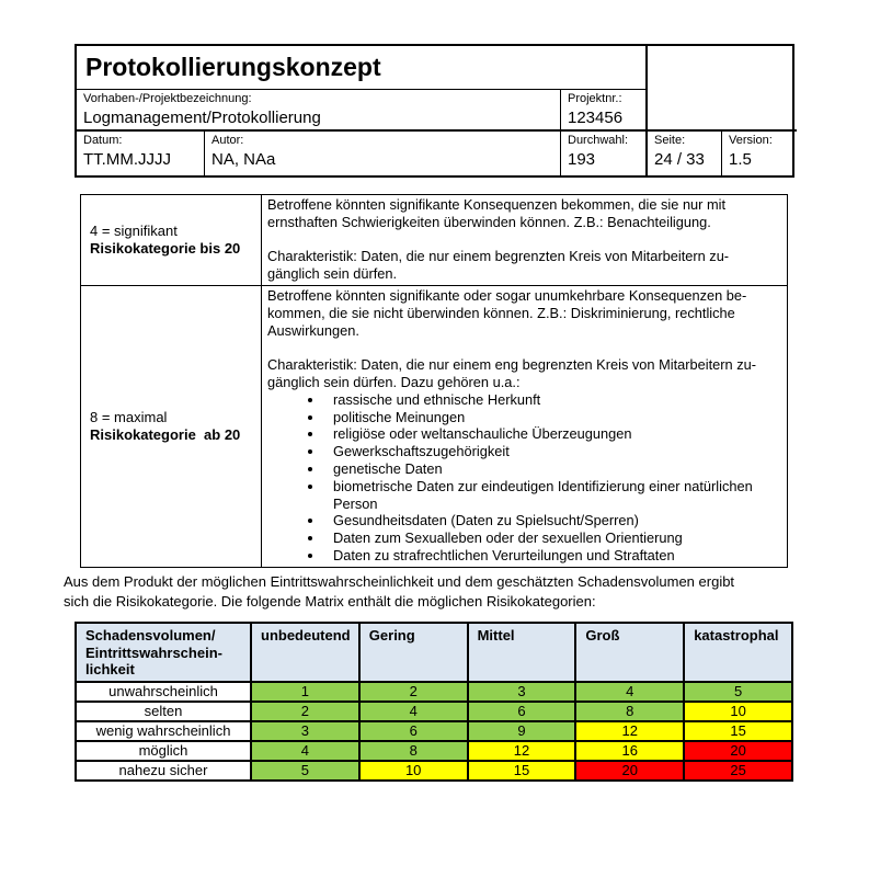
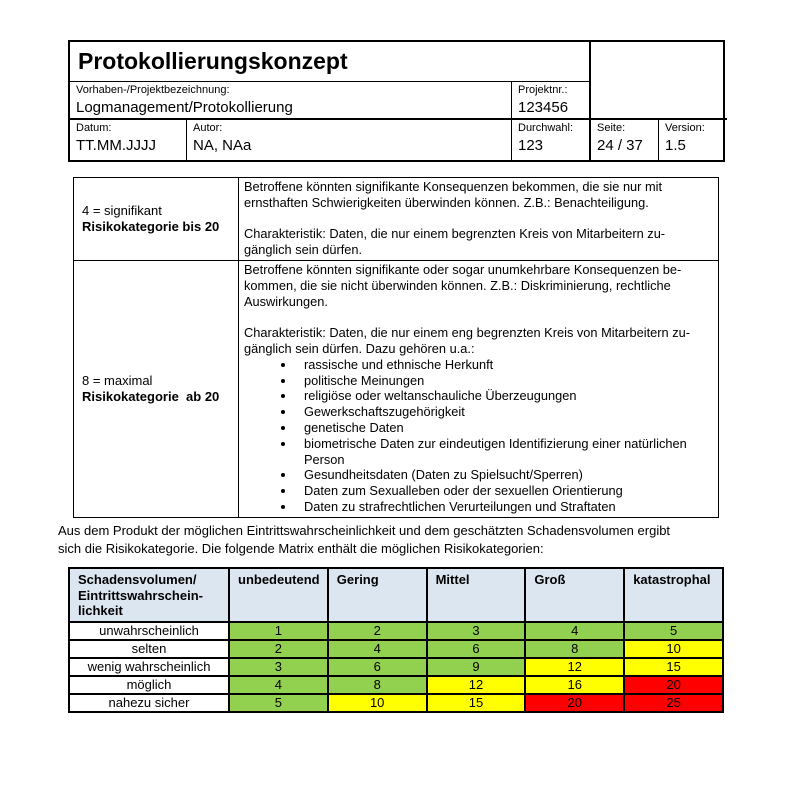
  Protokollierungskonzept
  Vorhaben-/Projektbezeichnung:
  Logmanagement/Protokollierung
  Projektnr.:
  123456
  Datum:
  TT.MM.JJJJ
  Autor:
  NA, NAa
  Durchwahl:
- 193
+ 123
  Seite:
- 24 / 33
+ 24 / 37
  Version:
  1.5
  4 = signifikant Risikokategorie bis 20	Betroffene könnten signifikante Konsequenzen bekommen, die sie nur mit ernsthaften Schwierigkeiten überwinden können. Z.B.: Benachteiligung. Charakteristik: Daten, die nur einem begrenzten Kreis von Mitarbeitern zu- gänglich sein dürfen.
  8 = maximal Risikokategorie ab 20	Betroffene könnten signifikante oder sogar unumkehrbare Konsequenzen be- kommen, die sie nicht überwinden können. Z.B.: Diskriminierung, rechtliche Auswirkungen. Charakteristik: Daten, die nur einem eng begrenzten Kreis von Mitarbeitern zu- gänglich sein dürfen. Dazu gehören u.a.: rassische und ethnische Herkunftpolitische Meinungenreligiöse oder weltanschauliche ÜberzeugungenGewerkschaftszugehörigkeitgenetische Datenbiometrische Daten zur eindeutigen Identifizierung einer natürlichen PersonGesundheitsdaten (Daten zu Spielsucht/Sperren)Daten zum Sexualleben oder der sexuellen OrientierungDaten zu strafrechtlichen Verurteilungen und Straftaten
  Aus dem Produkt der möglichen Eintrittswahrscheinlichkeit und dem geschätzten Schadensvolumen ergibt
  sich die Risikokategorie. Die folgende Matrix enthält die möglichen Risikokategorien:
  Schadensvolumen/ Eintrittswahrschein- lichkeit	unbedeutend	Gering	Mittel	Groß	katastrophal
  unwahrscheinlich	1	2	3	4	5
  selten	2	4	6	8	10
  wenig wahrscheinlich	3	6	9	12	15
  möglich	4	8	12	16	20
  nahezu sicher	5	10	15	20	25
